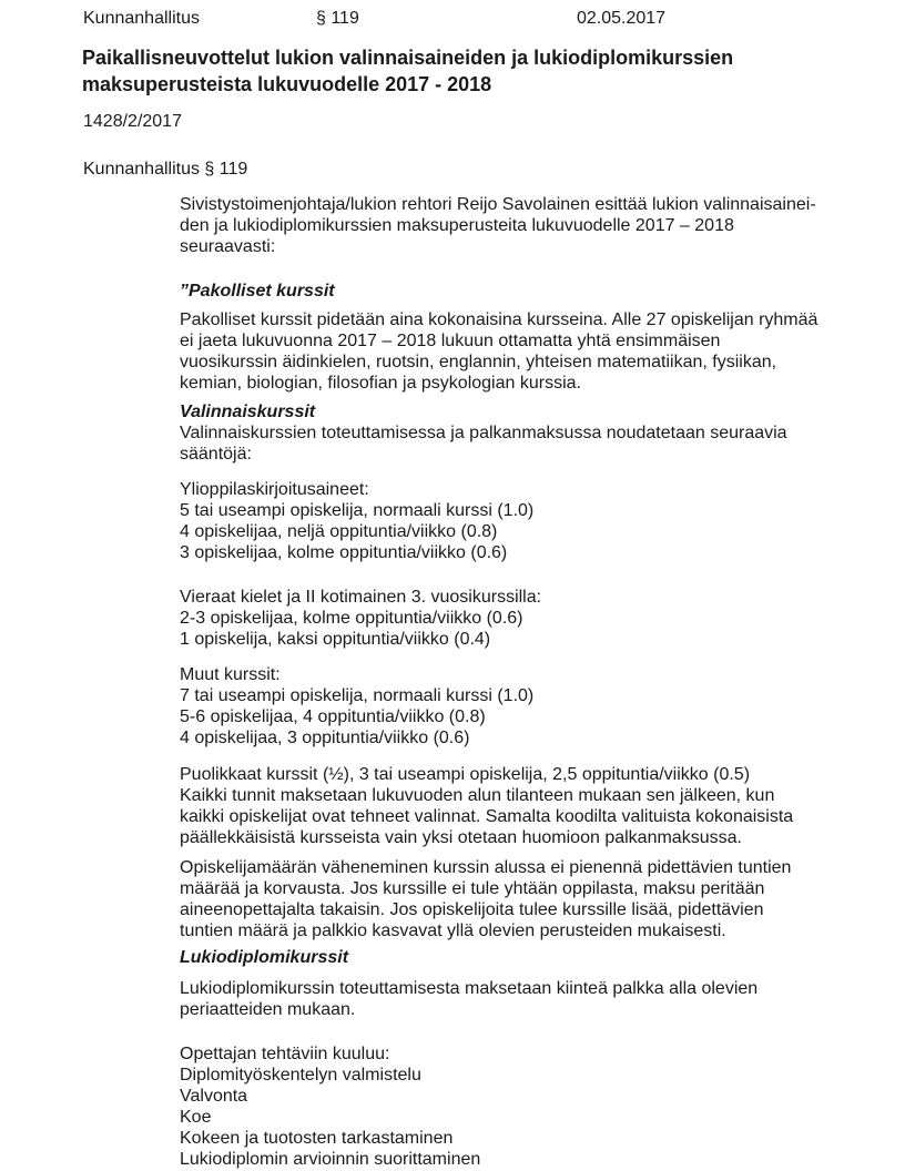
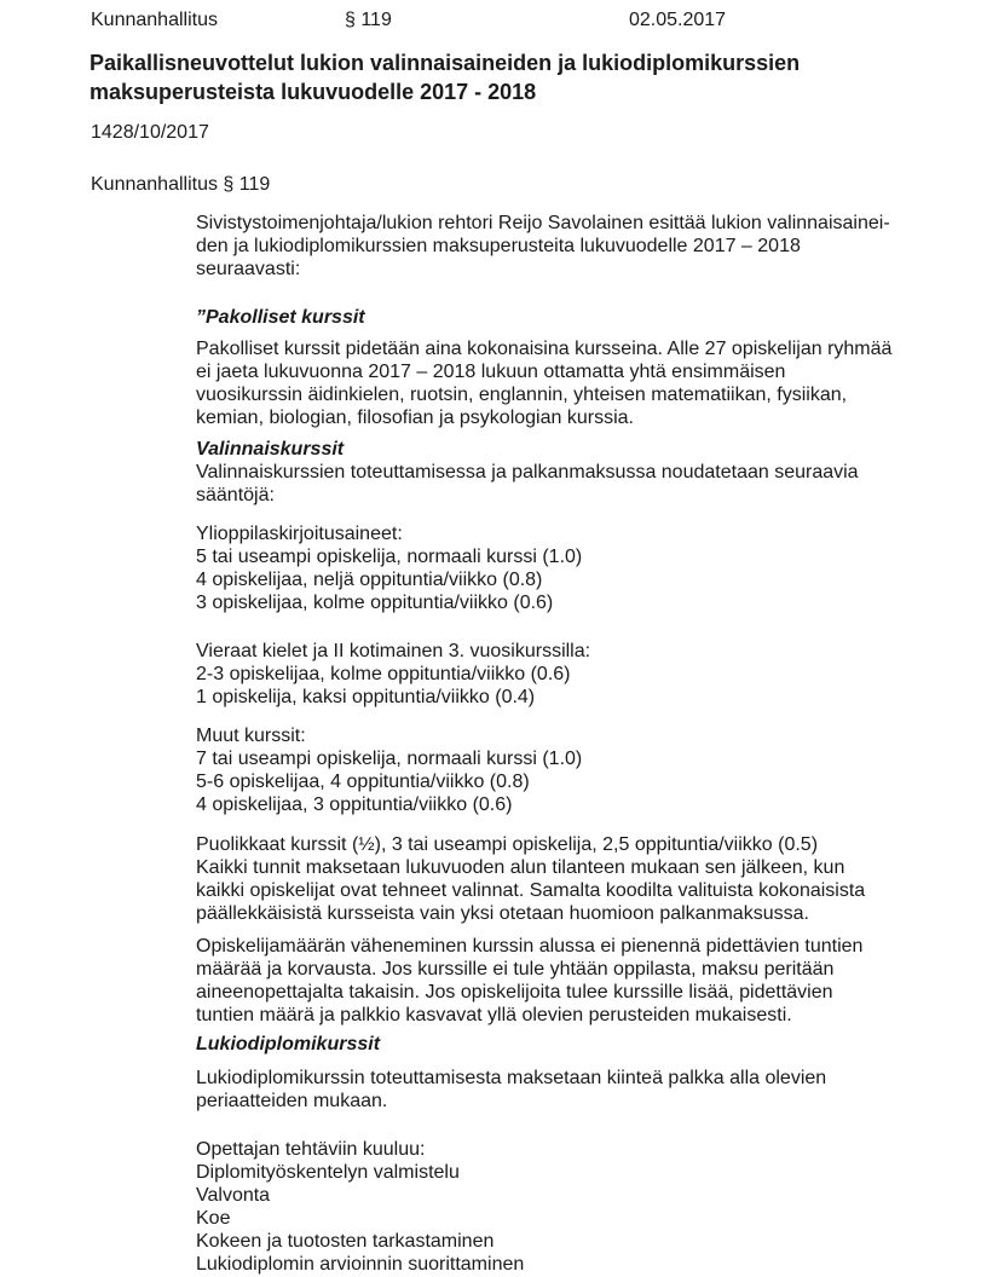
  Kunnanhallitus
  § 119
  02.05.2017
  Paikallisneuvottelut lukion valinnaisaineiden ja lukiodiplomikurssien
  maksuperusteista lukuvuodelle 2017 - 2018
- 1428/2/2017
+ 1428/10/2017
  Kunnanhallitus § 119
  Sivistystoimenjohtaja/lukion rehtori Reijo Savolainen esittää lukion valinnaisainei-
  den ja lukiodiplomikurssien maksuperusteita lukuvuodelle 2017 – 2018
  seuraavasti:
  ”Pakolliset kurssit
  Pakolliset kurssit pidetään aina kokonaisina kursseina. Alle 27 opiskelijan ryhmää
  ei jaeta lukuvuonna 2017 – 2018 lukuun ottamatta yhtä ensimmäisen
  vuosikurssin äidinkielen, ruotsin, englannin, yhteisen matematiikan, fysiikan,
  kemian, biologian, filosofian ja psykologian kurssia.
  Valinnaiskurssit
  Valinnaiskurssien toteuttamisessa ja palkanmaksussa noudatetaan seuraavia
  sääntöjä:
  Ylioppilaskirjoitusaineet:
  5 tai useampi opiskelija, normaali kurssi (1.0)
  4 opiskelijaa, neljä oppituntia/viikko (0.8)
  3 opiskelijaa, kolme oppituntia/viikko (0.6)
  Vieraat kielet ja II kotimainen 3. vuosikurssilla:
  2-3 opiskelijaa, kolme oppituntia/viikko (0.6)
  1 opiskelija, kaksi oppituntia/viikko (0.4)
  Muut kurssit:
  7 tai useampi opiskelija, normaali kurssi (1.0)
  5-6 opiskelijaa, 4 oppituntia/viikko (0.8)
  4 opiskelijaa, 3 oppituntia/viikko (0.6)
  Puolikkaat kurssit (½), 3 tai useampi opiskelija, 2,5 oppituntia/viikko (0.5)
  Kaikki tunnit maksetaan lukuvuoden alun tilanteen mukaan sen jälkeen, kun
  kaikki opiskelijat ovat tehneet valinnat. Samalta koodilta valituista kokonaisista
  päällekkäisistä kursseista vain yksi otetaan huomioon palkanmaksussa.
  Opiskelijamäärän väheneminen kurssin alussa ei pienennä pidettävien tuntien
  määrää ja korvausta. Jos kurssille ei tule yhtään oppilasta, maksu peritään
  aineenopettajalta takaisin. Jos opiskelijoita tulee kurssille lisää, pidettävien
  tuntien määrä ja palkkio kasvavat yllä olevien perusteiden mukaisesti.
  Lukiodiplomikurssit
  Lukiodiplomikurssin toteuttamisesta maksetaan kiinteä palkka alla olevien
  periaatteiden mukaan.
  Opettajan tehtäviin kuuluu:
  Diplomityöskentelyn valmistelu
  Valvonta
  Koe
  Kokeen ja tuotosten tarkastaminen
  Lukiodiplomin arvioinnin suorittaminen
